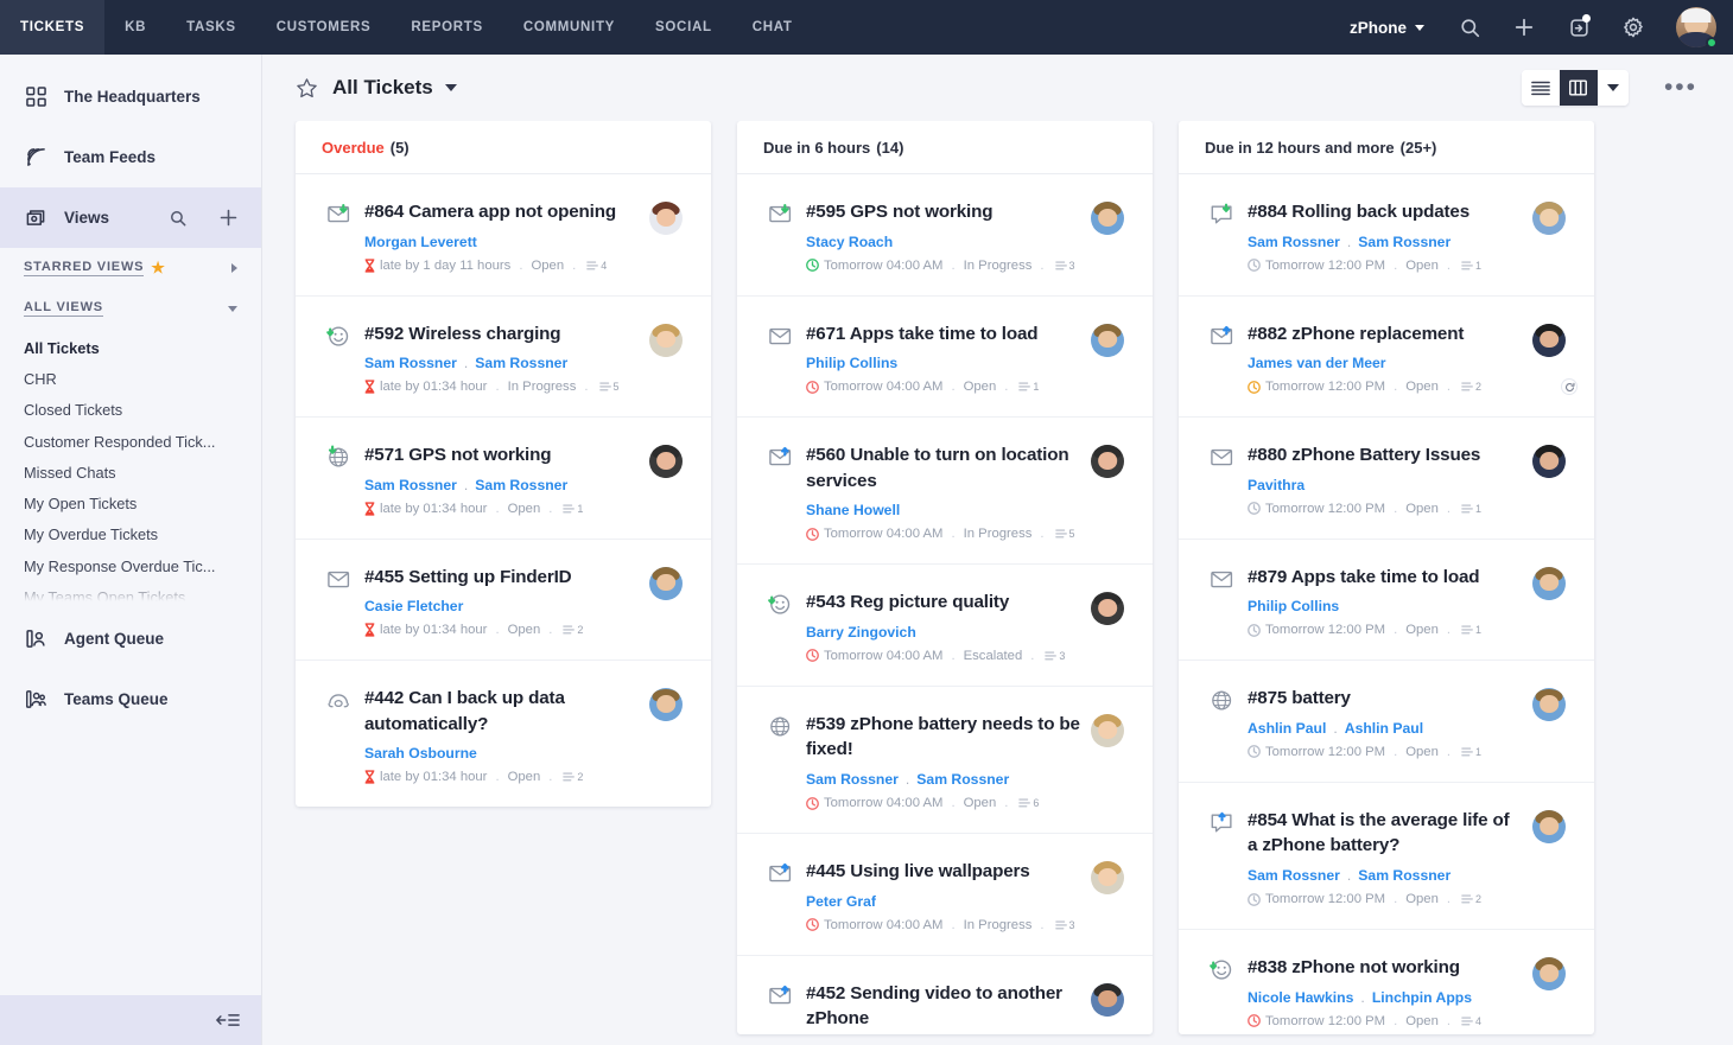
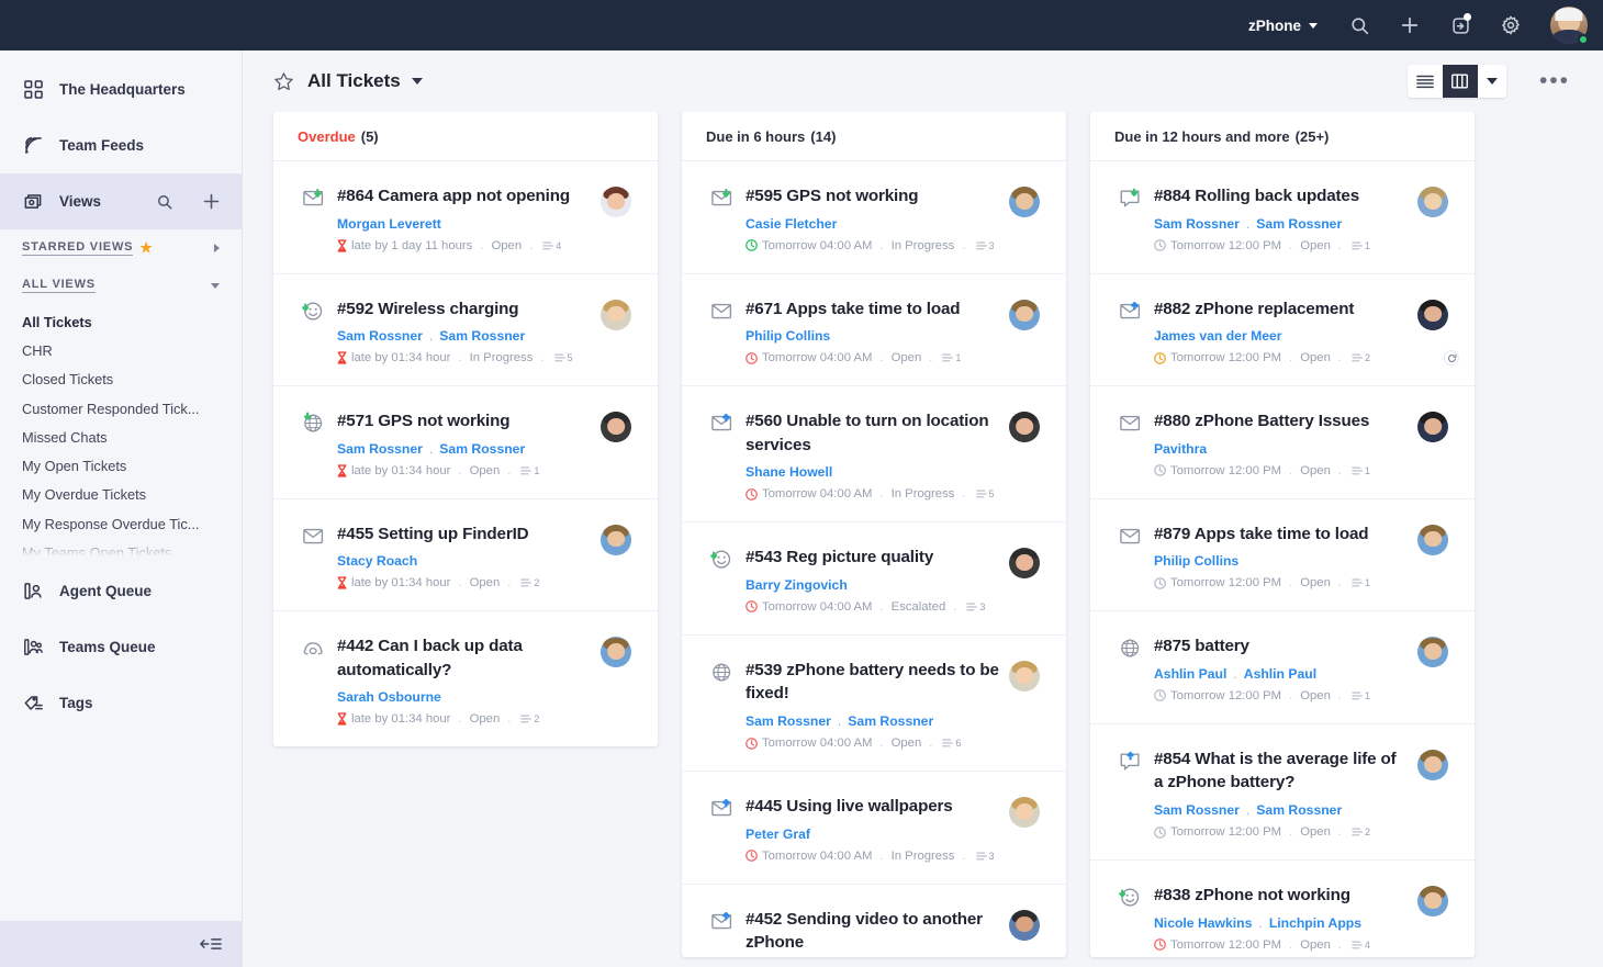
- TICKETS
- KB
- TASKS
- CUSTOMERS
- REPORTS
- COMMUNITY
- SOCIAL
- CHAT
  zPhone
  The Headquarters
  Team Feeds
  Views
  STARRED VIEWS
  ★
  ALL VIEWS
  All Tickets
  CHR
  Closed Tickets
  Customer Responded Tick...
  Missed Chats
  My Open Tickets
  My Overdue Tickets
  My Response Overdue Tic...
  Agent Queue
  Teams Queue
+ Tags
  All Tickets
  •••
  Overdue
  (5)
  #864 Camera app not opening
  Morgan Leverett
  late by 1 day 11 hours
  .
  Open
  .
  4
  #592 Wireless charging
  Sam Rossner
  .
  Sam Rossner
  late by 01:34 hour
  .
  In Progress
  .
  5
  #571 GPS not working
  Sam Rossner
  .
  Sam Rossner
  late by 01:34 hour
  .
  Open
  .
  1
  #455 Setting up FinderID
- Casie Fletcher
+ Stacy Roach
  late by 01:34 hour
  .
  Open
  .
  2
  #442 Can I back up data automatically?
  Sarah Osbourne
  late by 01:34 hour
  .
  Open
  .
  2
  Due in 6 hours
  (14)
  #595 GPS not working
- Stacy Roach
+ Casie Fletcher
  Tomorrow 04:00 AM
  .
  In Progress
  .
  3
  #671 Apps take time to load
  Philip Collins
  Tomorrow 04:00 AM
  .
  Open
  .
  1
  #560 Unable to turn on location services
  Shane Howell
  Tomorrow 04:00 AM
  .
  In Progress
  .
  5
  #543 Reg picture quality
  Barry Zingovich
  Tomorrow 04:00 AM
  .
  Escalated
  .
  3
  #539 zPhone battery needs to be fixed!
  Sam Rossner
  .
  Sam Rossner
  Tomorrow 04:00 AM
  .
  Open
  .
  6
  #445 Using live wallpapers
  Peter Graf
  Tomorrow 04:00 AM
  .
  In Progress
  .
  3
  #452 Sending video to another zPhone
  Due in 12 hours and more
  (25+)
  #884 Rolling back updates
  Sam Rossner
  .
  Sam Rossner
  Tomorrow 12:00 PM
  .
  Open
  .
  1
  #882 zPhone replacement
  James van der Meer
  Tomorrow 12:00 PM
  .
  Open
  .
  2
  #880 zPhone Battery Issues
  Pavithra
  Tomorrow 12:00 PM
  .
  Open
  .
  1
  #879 Apps take time to load
  Philip Collins
  Tomorrow 12:00 PM
  .
  Open
  .
  1
  #875 battery
  Ashlin Paul
  .
  Ashlin Paul
  Tomorrow 12:00 PM
  .
  Open
  .
  1
  #854 What is the average life of a zPhone battery?
  Sam Rossner
  .
  Sam Rossner
  Tomorrow 12:00 PM
  .
  Open
  .
  2
  #838 zPhone not working
  Nicole Hawkins
  .
  Linchpin Apps
  Tomorrow 12:00 PM
  .
  Open
  .
  4
